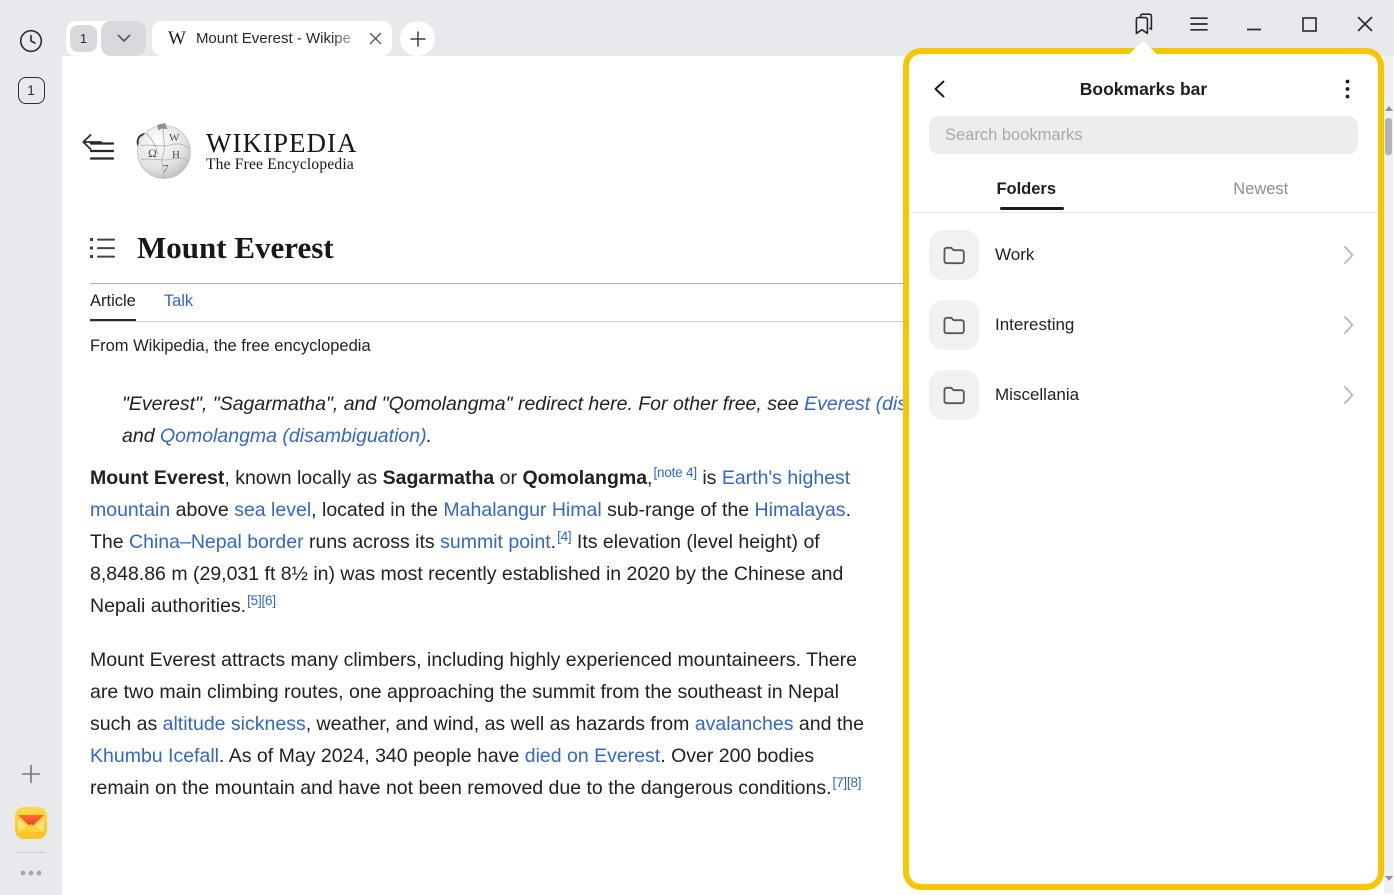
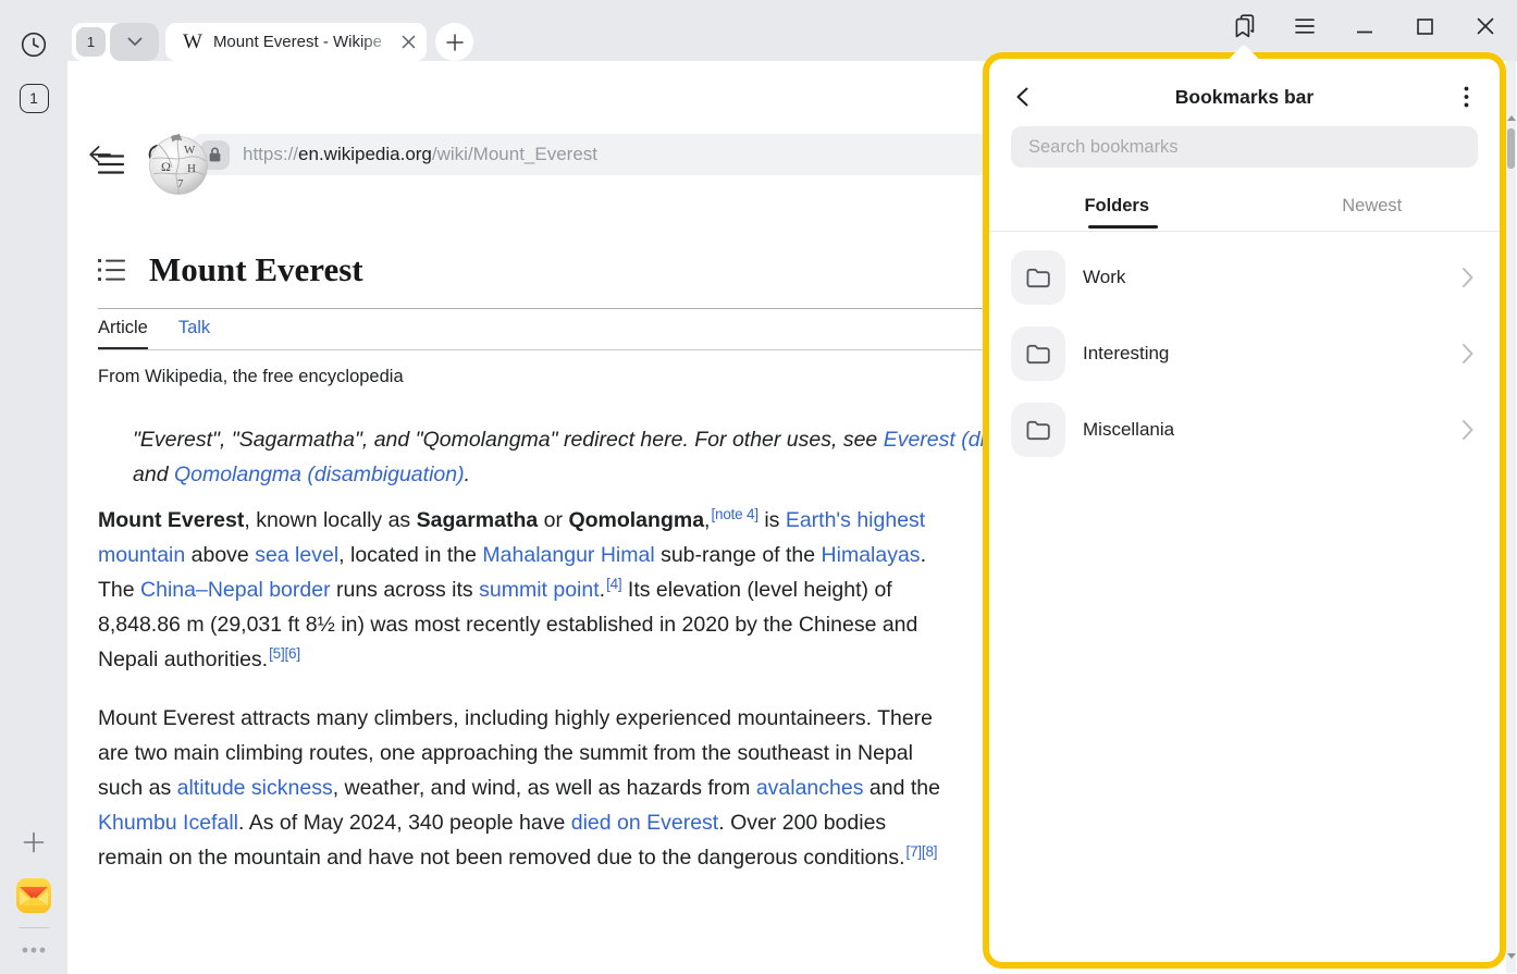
  1
  1
  W
  Mount Everest - Wikipe
+ https://en.wikipedia.org/wiki/Mount_Everest
  Ω
  W
  H
  7
- WIKIPEDIA
- The Free Encyclopedia
  Mount Everest
  Article
  Talk
  From Wikipedia, the free encyclopedia
- "Everest", "Sagarmatha", and "Qomolangma" redirect here. For other free, see Everest (di
+ "Everest", "Sagarmatha", and "Qomolangma" redirect here. For other uses, see Everest (d
  and Qomolangma (disambiguation).
  Mount Everest, known locally as Sagarmatha or Qomolangma,[note 4] is Earth's highest
  mountain above sea level, located in the Mahalangur Himal sub-range of the Himalayas.
  The China–Nepal border runs across its summit point.[4] Its elevation (level height) of
  8,848.86 m (29,031 ft 8½ in) was most recently established in 2020 by the Chinese and
  Nepali authorities.[5][6]
  Mount Everest attracts many climbers, including highly experienced mountaineers. There
  are two main climbing routes, one approaching the summit from the southeast in Nepal
  such as altitude sickness, weather, and wind, as well as hazards from avalanches and the
  Khumbu Icefall. As of May 2024, 340 people have died on Everest. Over 200 bodies
  remain on the mountain and have not been removed due to the dangerous conditions.[7][8]
  Bookmarks bar
  Search bookmarks
  Folders
  Newest
  Work
  Interesting
  Miscellania
